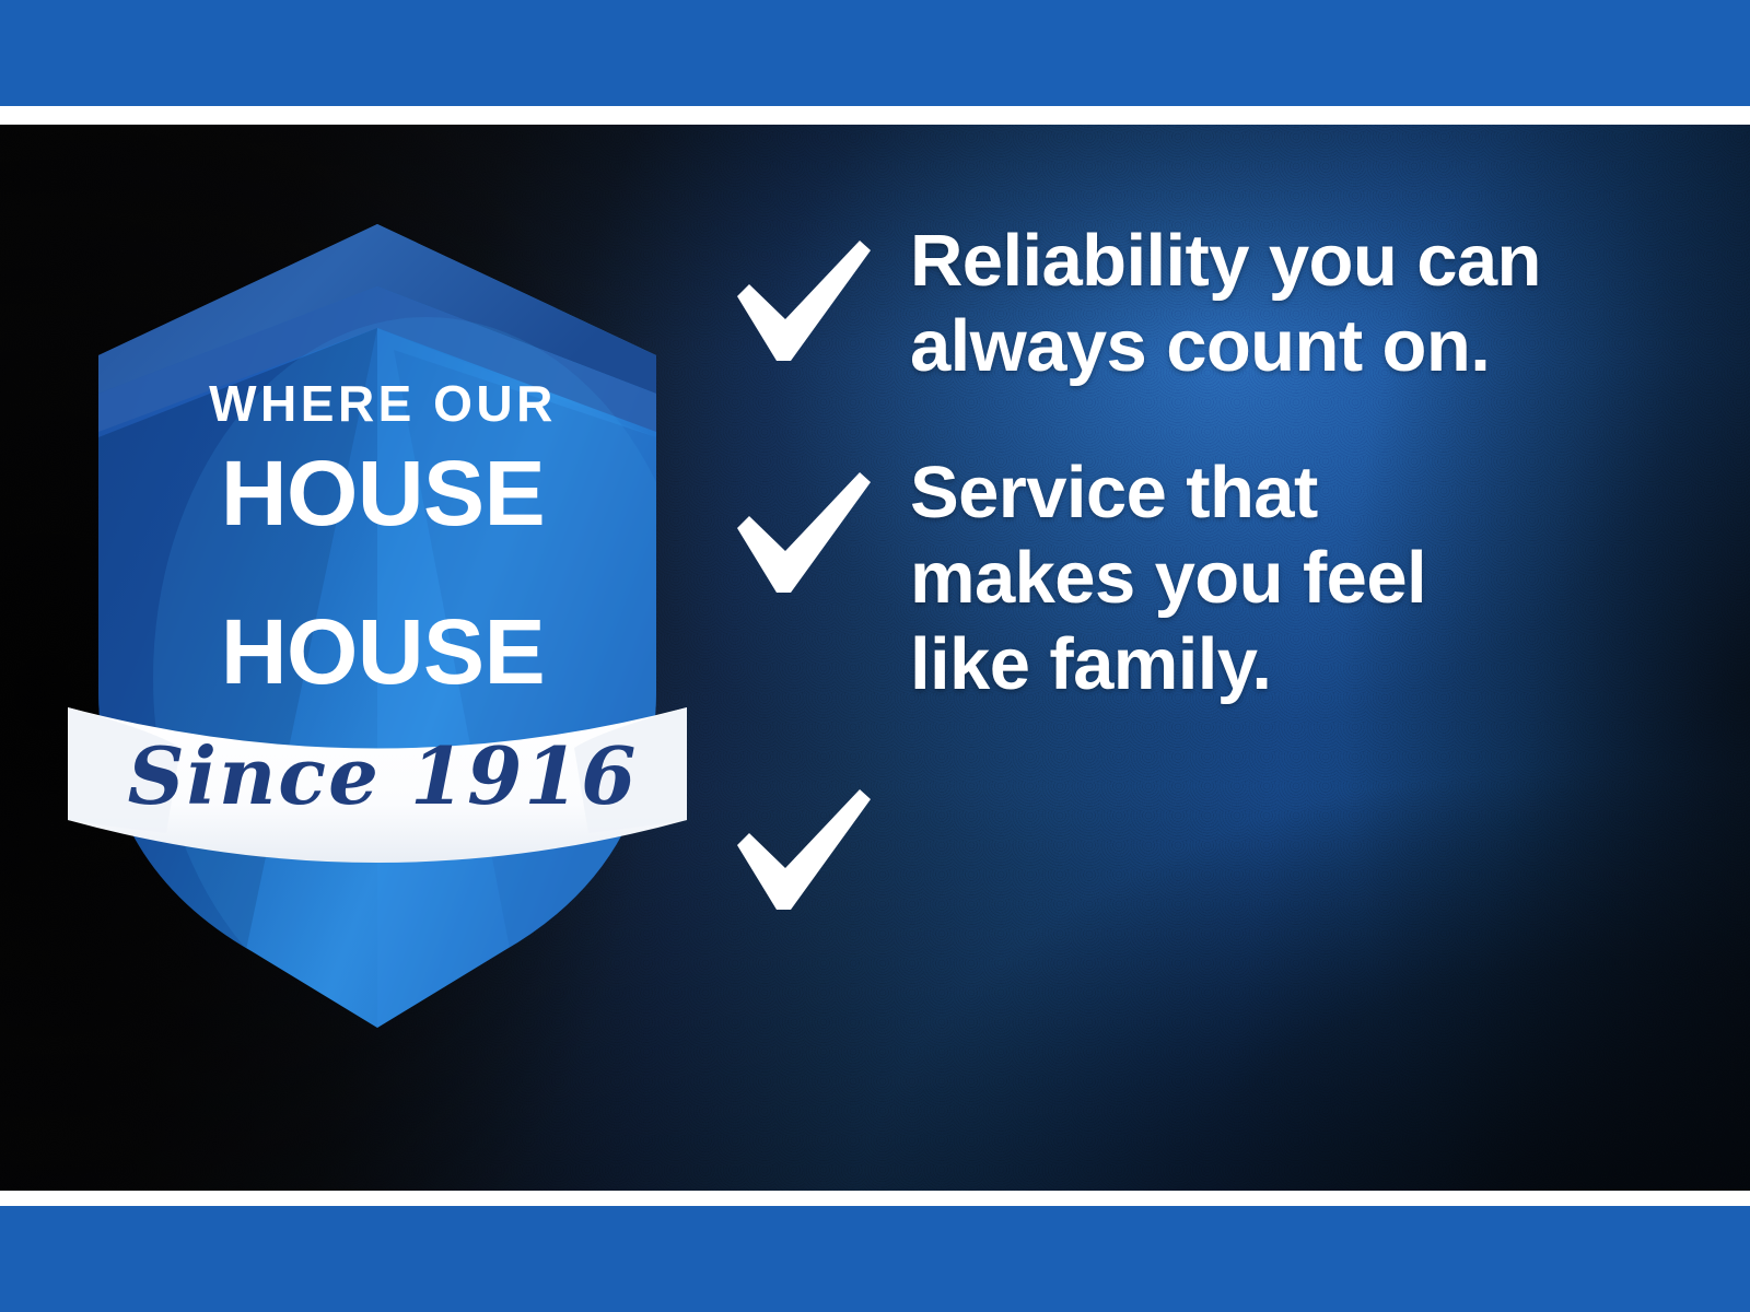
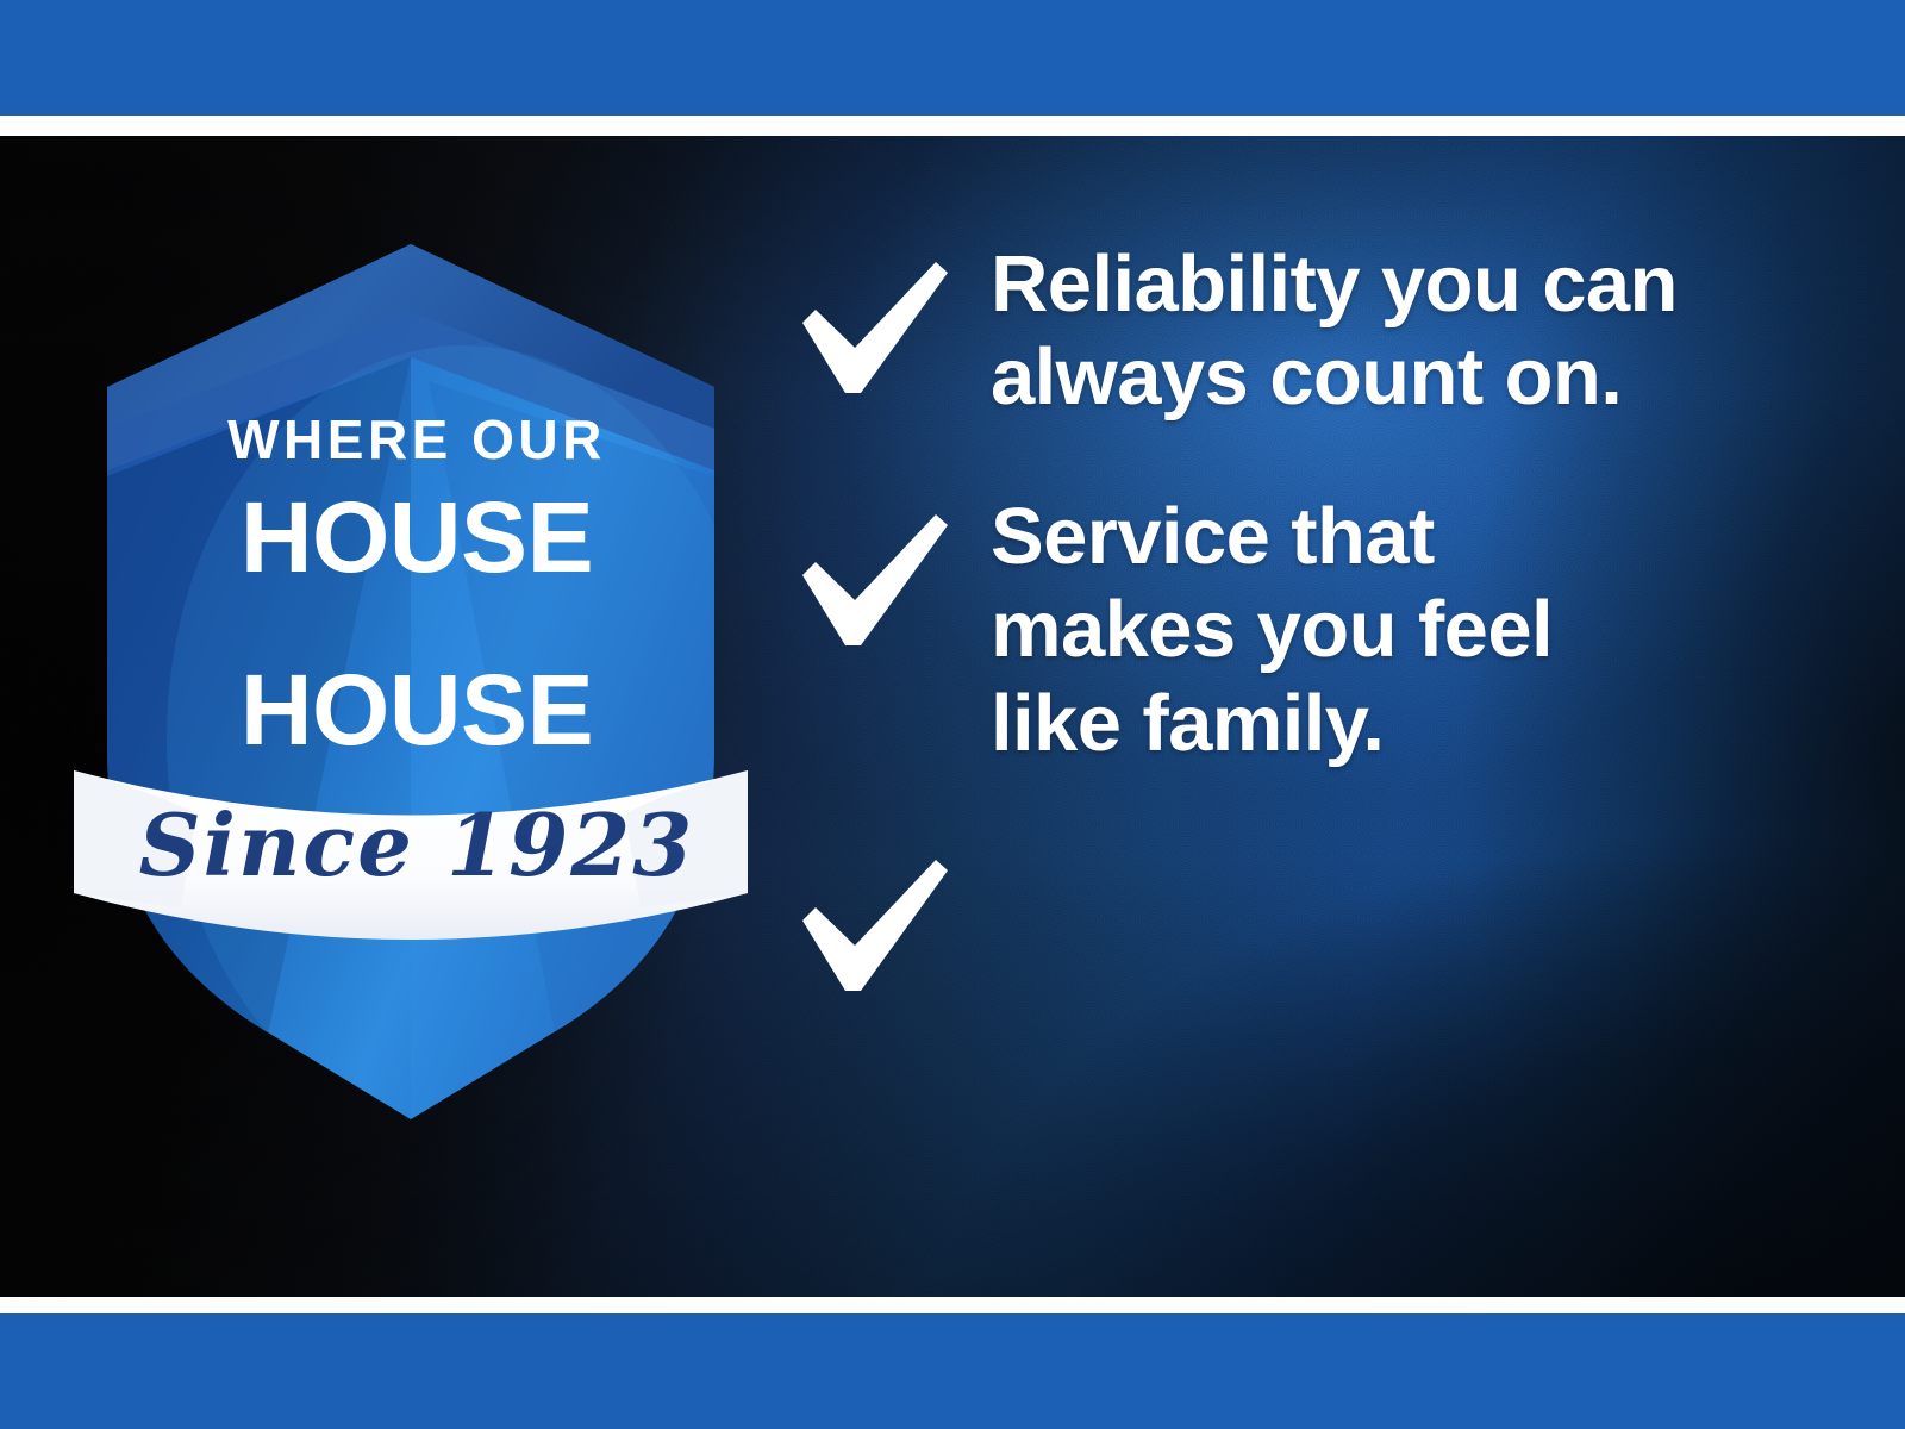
  WHERE OUR
  HOUSE
  HOUSE
- Since 1916
+ Since 1923
  Reliability you can
  always count on.
  Service that
  makes you feel
  like family.
